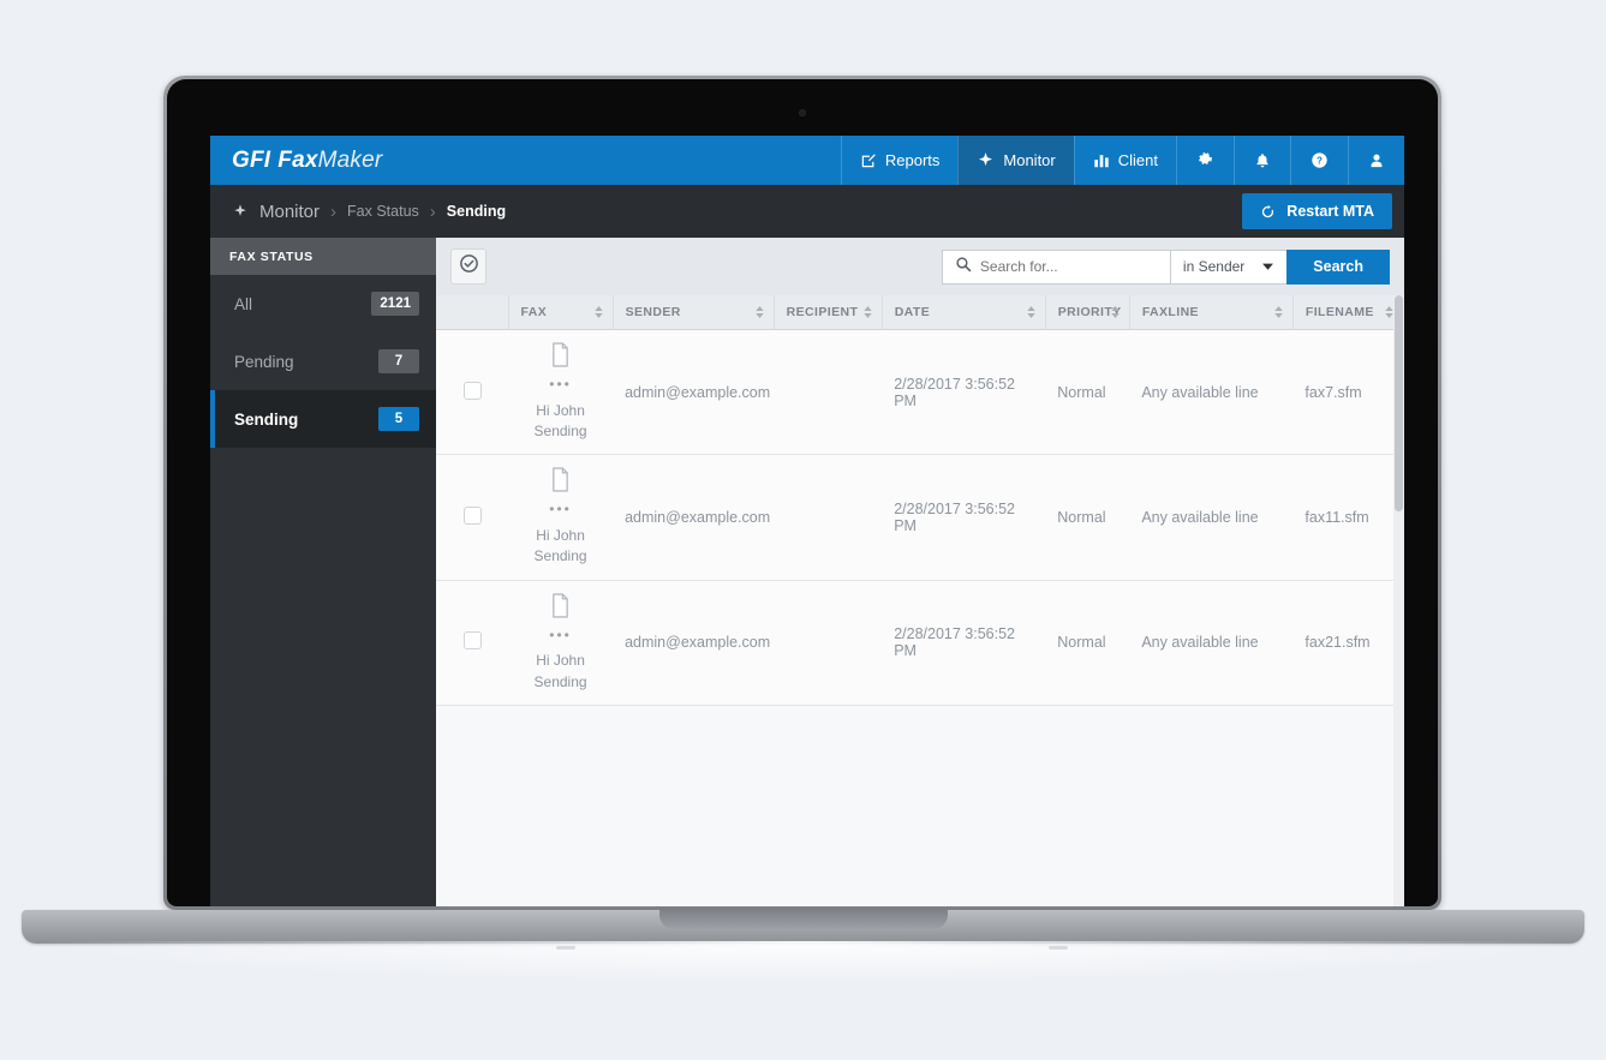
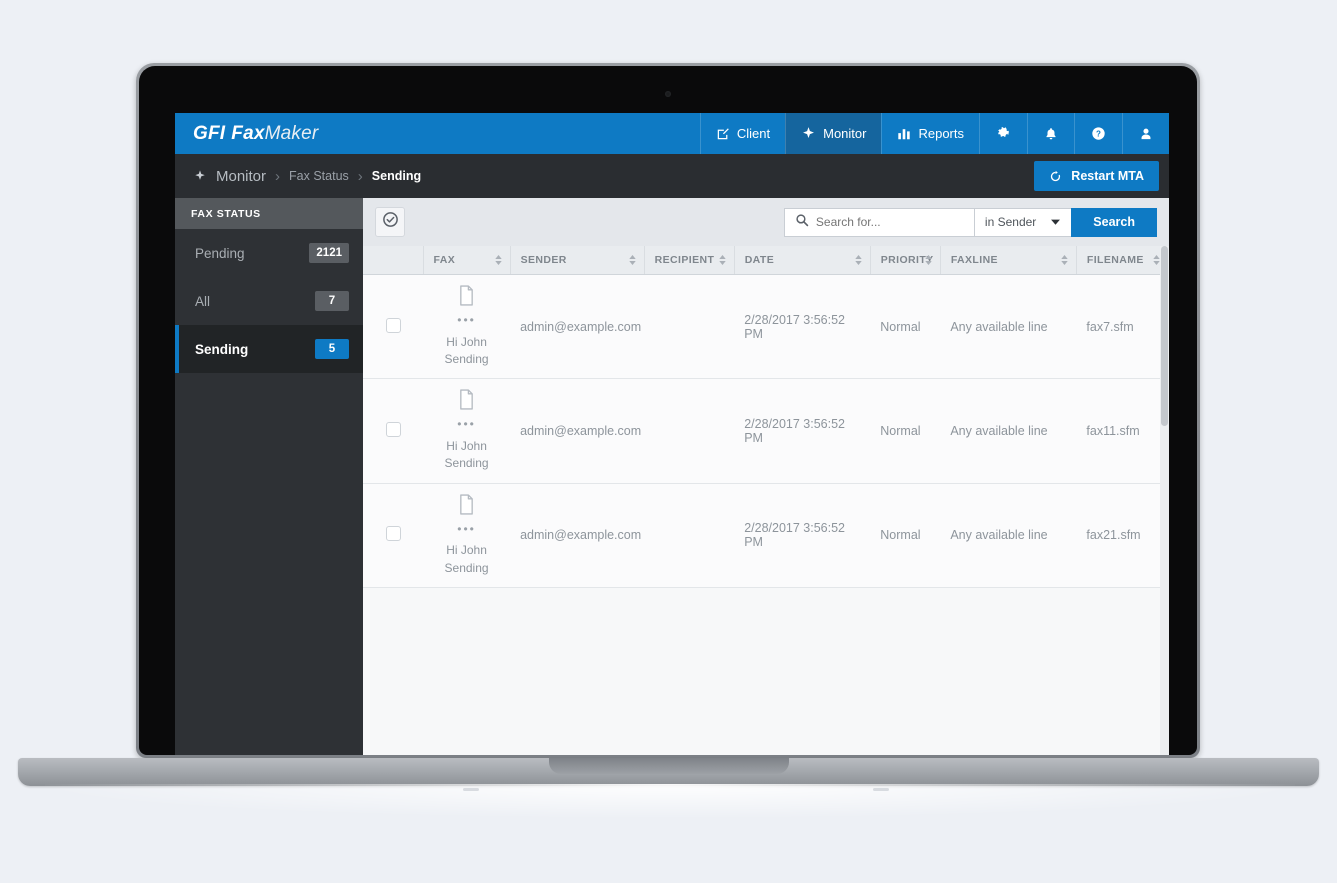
  GFI
  Fax
  Maker
- Reports
+ Client
  Monitor
- Client
+ Reports
  ?
  Monitor
  ›
  Fax Status
  ›
  Sending
  Restart MTA
  FAX STATUS
- All
+ Pending
  2121
- Pending
+ All
  7
  Sending
  5
  Search for...
  in Sender
  Search
  	FAX	SENDER	RECIPIENT	DATE	PRIORITY	FAXLINE	FILENAME
  	••• Hi John Sending	admin@example.com		2/28/2017 3:56:52 PM	Normal	Any available line	fax7.sfm
  	••• Hi John Sending	admin@example.com		2/28/2017 3:56:52 PM	Normal	Any available line	fax11.sfm
  	••• Hi John Sending	admin@example.com		2/28/2017 3:56:52 PM	Normal	Any available line	fax21.sfm
